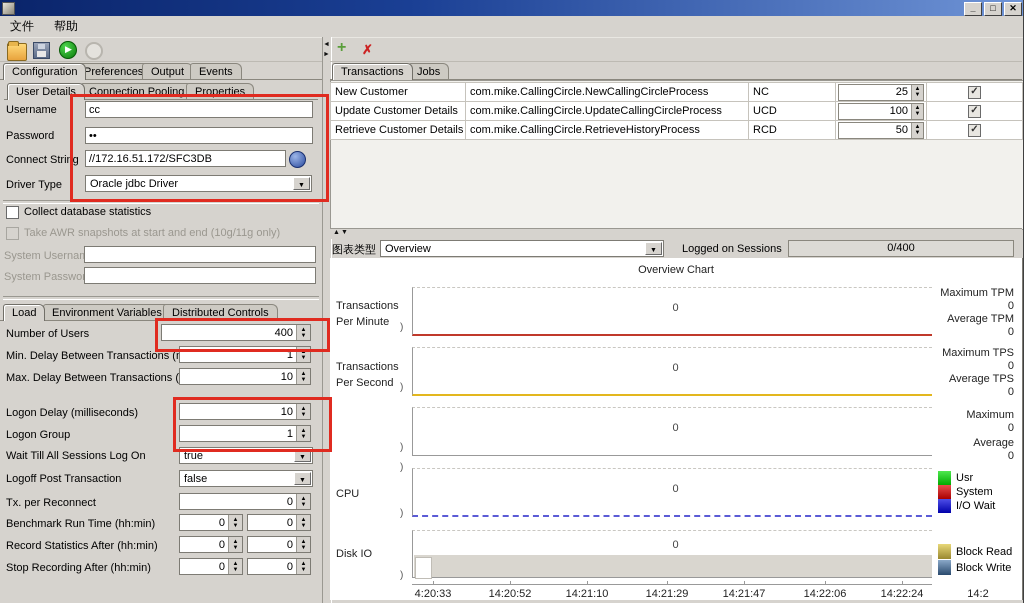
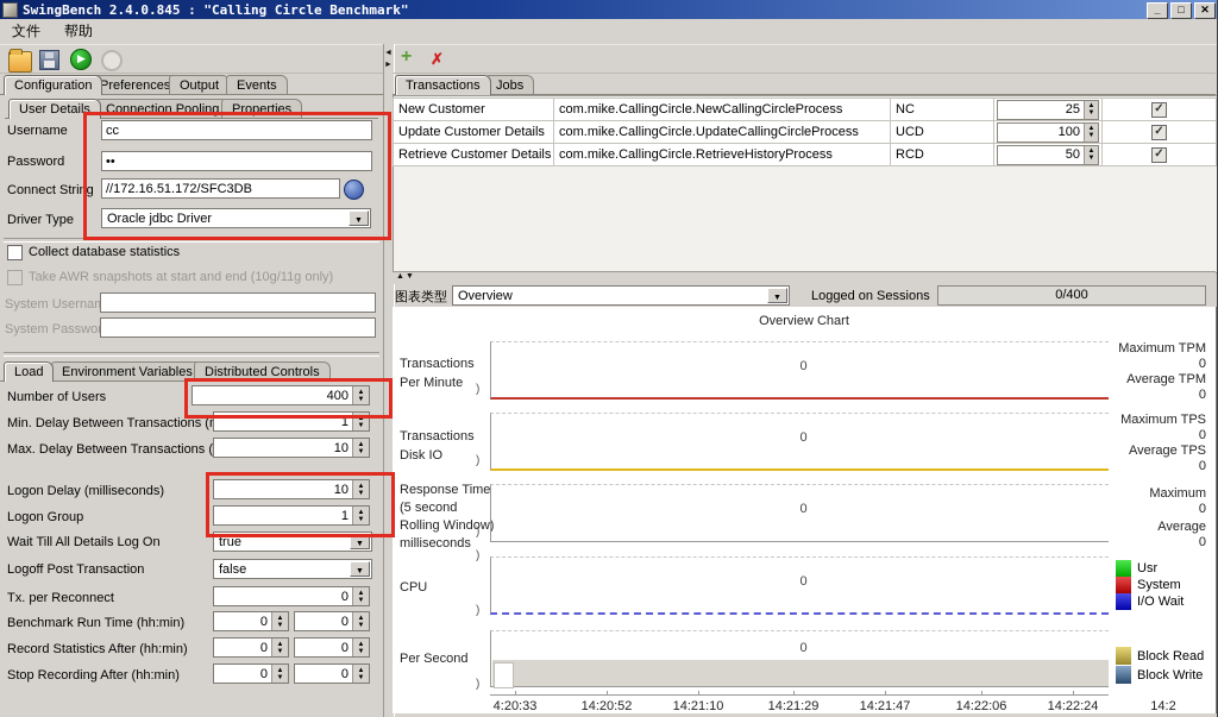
+ SwingBench 2.4.0.845 : "Calling Circle Benchmark"
  _
  □
  ✕
  文件
  帮助
  Configuration
  Preferences
  Output
  Events
  User Details
  Connection Pooling
  Properties
  Username
  cc
  Password
  ••
  Connect String
  //172.16.51.172/SFC3DB
  Driver Type
  Oracle jdbc Driver
  Collect database statistics
  Take AWR snapshots at start and end (10g/11g only)
  System Userna
  System Passwo
  Load
  Environment Variables
  Distributed Controls
  Number of Users
  400
  Min. Delay Between Transactions (
  1
  Max. Delay Between Transactions (
  10
  Logon Delay (milliseconds)
  10
  Logon Group
  1
- Wait Till All Sessions Log On
+ Wait Till All Details Log On
  true
  Logoff Post Transaction
  false
  Tx. per Reconnect
  0
  Benchmark Run Time (hh:min)
  0
  0
  Record Statistics After (hh:min)
  0
  0
  Stop Recording After (hh:min)
  0
  0
  Transactions
  Jobs
  New Customer	com.mike.CallingCircle.NewCallingCircleProcess	NC	25
  Update Customer Details	com.mike.CallingCircle.UpdateCallingCircleProcess	UCD	100
  Retrieve Customer Details	com.mike.CallingCircle.RetrieveHistoryProcess	RCD	50
  图表类型
  Overview
  Logged on Sessions
  0/400
  Overview Chart
  Transactions
  Per Minute
  )
  0
  Maximum TPM
  0
  Average TPM
  0
  Transactions
- Per Second
+ Disk IO
  )
  0
  Maximum TPS
  0
  Average TPS
  0
+ Response Time
+ (5 second
+ Rolling Window)
+ milliseconds
  )
  0
  Maximum
  0
  Average
  0
  CPU
  )
  )
  0
  Usr
  System
  I/O Wait
- Disk IO
+ Per Second
  )
  0
  Block Read
  Block Write
  4:20:33
  14:20:52
  14:21:10
  14:21:29
  14:21:47
  14:22:06
  14:22:24
  14:2
